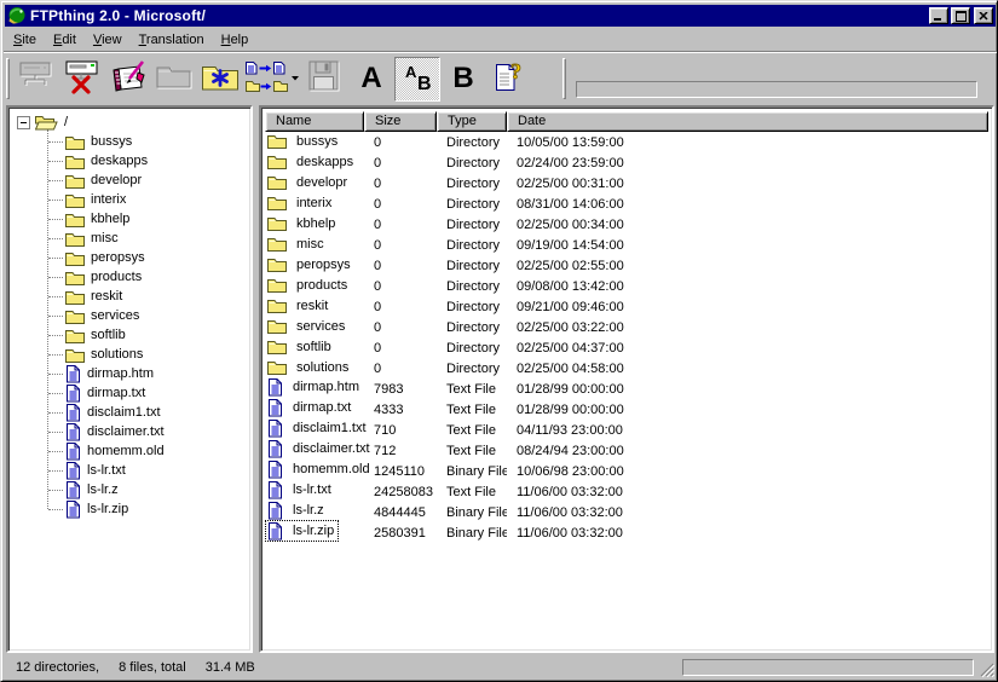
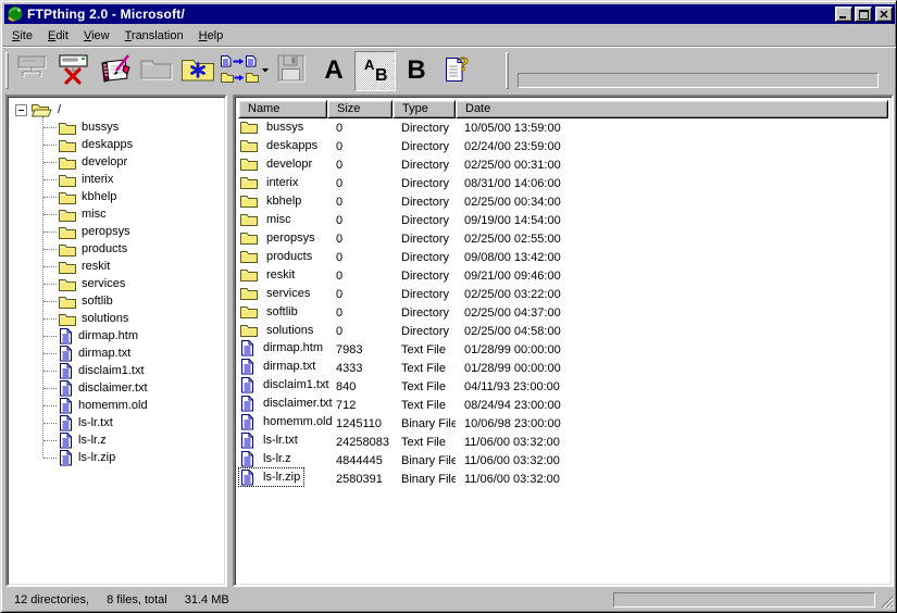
  FTPthing 2.0 - Microsoft/
  Site
  Edit
  View
  Translation
  Help
  A
  A
  B
  B
  ?
  /
  bussys
  deskapps
  developr
  interix
  kbhelp
  misc
  peropsys
  products
  reskit
  services
  softlib
  solutions
  dirmap.htm
  dirmap.txt
  disclaim1.txt
  disclaimer.txt
  homemm.old
  ls-lr.txt
  ls-lr.z
  ls-lr.zip
  Name
  Size
  Type
  Date
  bussys
  0
  Directory
  10/05/00 13:59:00
  deskapps
  0
  Directory
  02/24/00 23:59:00
  developr
  0
  Directory
  02/25/00 00:31:00
  interix
  0
  Directory
  08/31/00 14:06:00
  kbhelp
  0
  Directory
  02/25/00 00:34:00
  misc
  0
  Directory
  09/19/00 14:54:00
  peropsys
  0
  Directory
  02/25/00 02:55:00
  products
  0
  Directory
  09/08/00 13:42:00
  reskit
  0
  Directory
  09/21/00 09:46:00
  services
  0
  Directory
  02/25/00 03:22:00
  softlib
  0
  Directory
  02/25/00 04:37:00
  solutions
  0
  Directory
  02/25/00 04:58:00
  dirmap.htm
  7983
  Text File
  01/28/99 00:00:00
  dirmap.txt
  4333
  Text File
  01/28/99 00:00:00
  disclaim1.txt
- 710
+ 840
  Text File
  04/11/93 23:00:00
  disclaimer.txt
  712
  Text File
  08/24/94 23:00:00
  homemm.old
  1245110
  Binary File
  10/06/98 23:00:00
  ls-lr.txt
  24258083
  Text File
  11/06/00 03:32:00
  ls-lr.z
  4844445
  Binary File
  11/06/00 03:32:00
  ls-lr.zip
  2580391
  Binary File
  11/06/00 03:32:00
  12 directories, 8 files, total 31.4 MB
